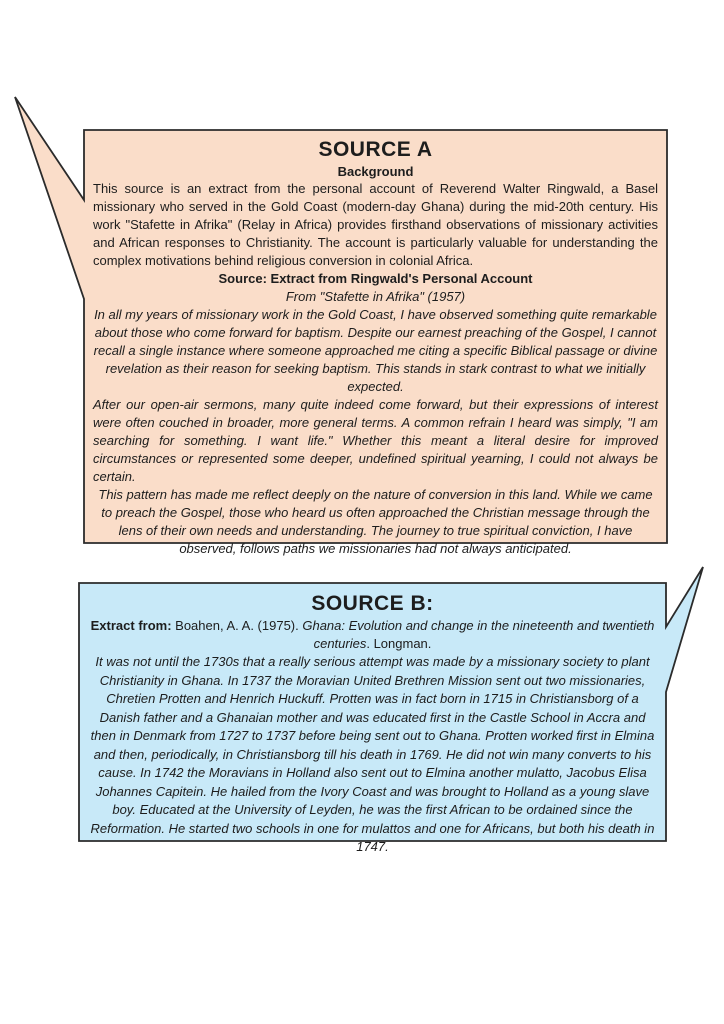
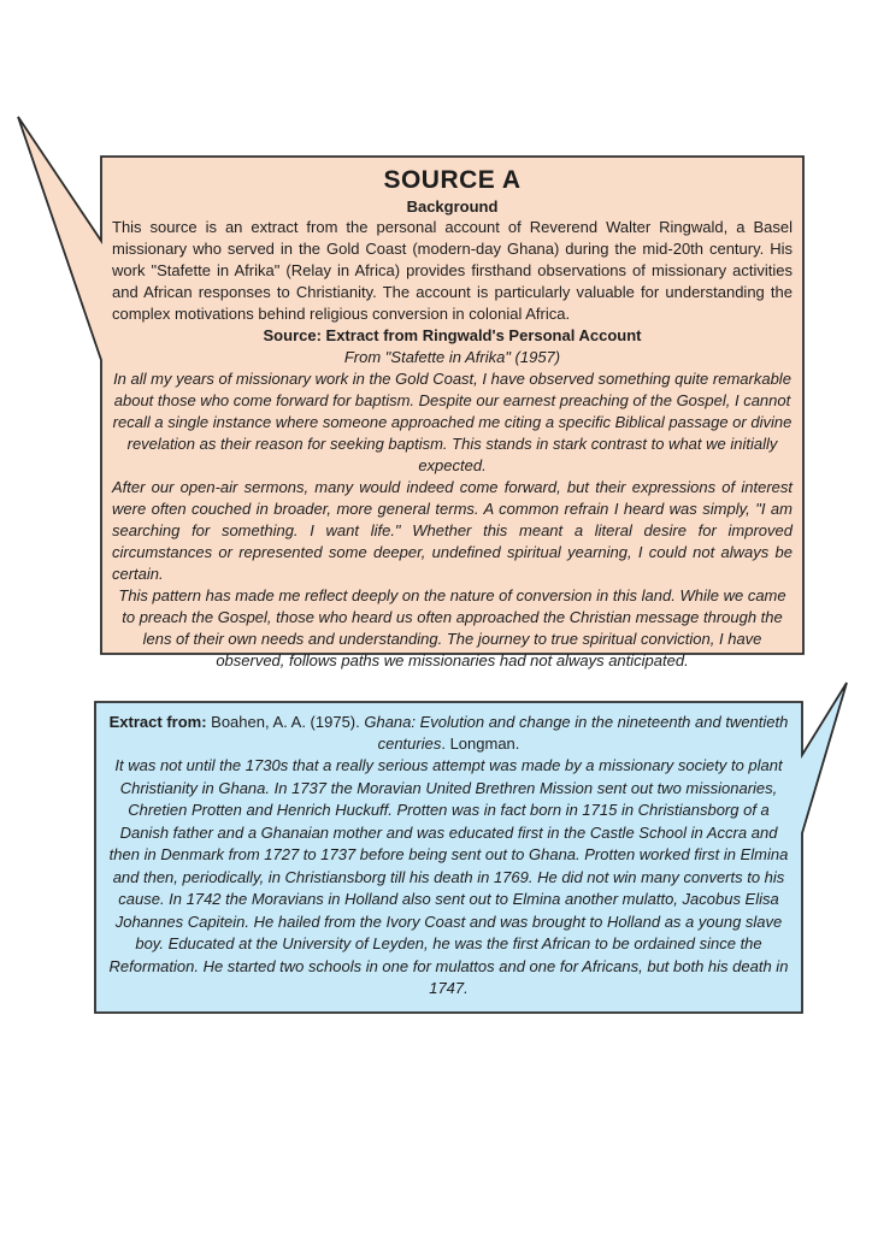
  SOURCE A
  Background
  This source is an extract from the personal account of Reverend Walter Ringwald, a Basel missionary who served in the Gold Coast (modern-day Ghana) during the mid-20th century. His work "Stafette in Afrika" (Relay in Africa) provides firsthand observations of missionary activities and African responses to Christianity. The account is particularly valuable for understanding the complex motivations behind religious conversion in colonial Africa.
  Source: Extract from Ringwald's Personal Account
  From "Stafette in Afrika" (1957)
  In all my years of missionary work in the Gold Coast, I have observed something quite remarkable about those who come forward for baptism. Despite our earnest preaching of the Gospel, I cannot recall a single instance where someone approached me citing a specific Biblical passage or divine revelation as their reason for seeking baptism. This stands in stark contrast to what we initially expected.
- After our open-air sermons, many quite indeed come forward, but their expressions of interest were often couched in broader, more general terms. A common refrain I heard was simply, "I am searching for something. I want life." Whether this meant a literal desire for improved circumstances or represented some deeper, undefined spiritual yearning, I could not always be certain.
+ After our open-air sermons, many would indeed come forward, but their expressions of interest were often couched in broader, more general terms. A common refrain I heard was simply, "I am searching for something. I want life." Whether this meant a literal desire for improved circumstances or represented some deeper, undefined spiritual yearning, I could not always be certain.
  This pattern has made me reflect deeply on the nature of conversion in this land. While we came to preach the Gospel, those who heard us often approached the Christian message through the lens of their own needs and understanding. The journey to true spiritual conviction, I have observed, follows paths we missionaries had not always anticipated.
- SOURCE B:
  Extract from: Boahen, A. A. (1975). Ghana: Evolution and change in the nineteenth and twentieth centuries. Longman.
  It was not until the 1730s that a really serious attempt was made by a missionary society to plant Christianity in Ghana. In 1737 the Moravian United Brethren Mission sent out two missionaries, Chretien Protten and Henrich Huckuff. Protten was in fact born in 1715 in Christiansborg of a Danish father and a Ghanaian mother and was educated first in the Castle School in Accra and then in Denmark from 1727 to 1737 before being sent out to Ghana. Protten worked first in Elmina and then, periodically, in Christiansborg till his death in 1769. He did not win many converts to his cause. In 1742 the Moravians in Holland also sent out to Elmina another mulatto, Jacobus Elisa Johannes Capitein. He hailed from the Ivory Coast and was brought to Holland as a young slave boy. Educated at the University of Leyden, he was the first African to be ordained since the Reformation. He started two schools in one for mulattos and one for Africans, but both his death in 1747.
